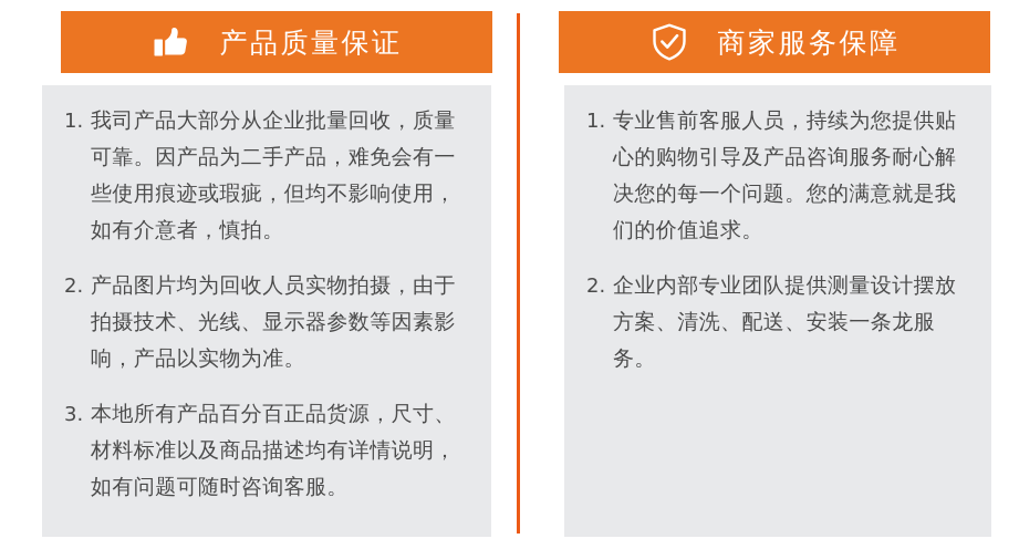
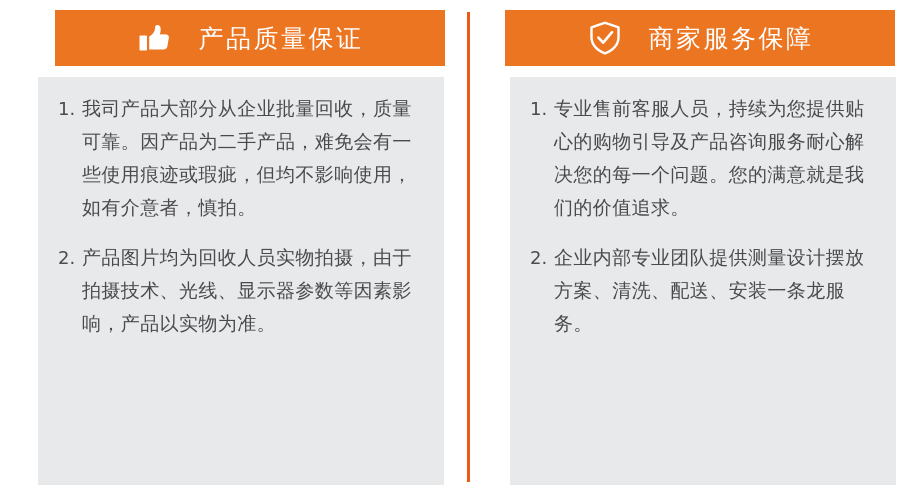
  产品质量保证
  1.
  我司产品大部分从企业批量回收，质量可靠。因产品为二手产品，难免会有一些使用痕迹或瑕疵，但均不影响使用，如有介意者，慎拍。
  2.
  产品图片均为回收人员实物拍摄，由于拍摄技术、光线、显示器参数等因素影响，产品以实物为准。
- 3.
- 本地所有产品百分百正品货源，尺寸、材料标准以及商品描述均有详情说明，如有问题可随时咨询客服。
  商家服务保障
  1.
  专业售前客服人员，持续为您提供贴心的购物引导及产品咨询服务耐心解决您的每一个问题。您的满意就是我们的价值追求。
  2.
  企业内部专业团队提供测量设计摆放方案、清洗、配送、安装一条龙服务。
